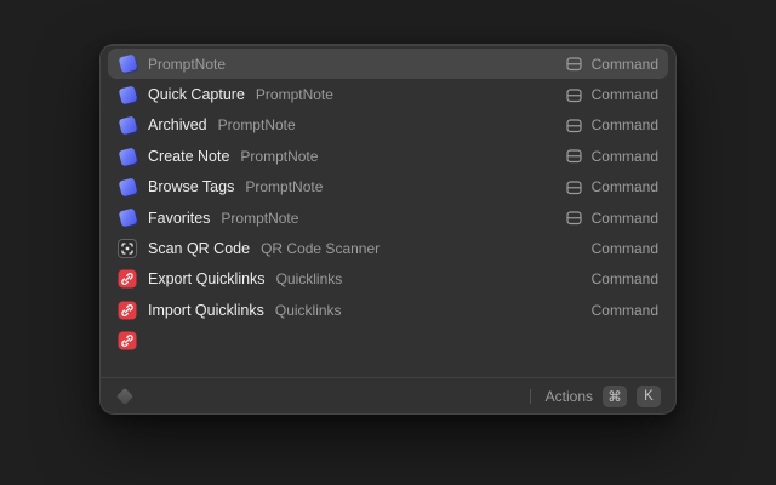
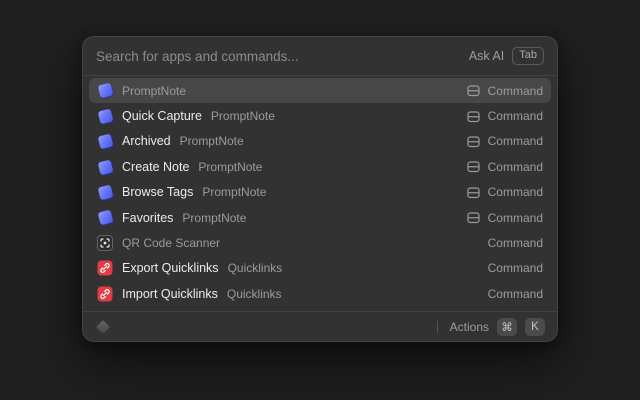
+ Search for apps and commands...
+ Ask AI
+ Tab
  PromptNote
  Command
  Quick Capture
  PromptNote
  Command
  Archived
  PromptNote
  Command
  Create Note
  PromptNote
  Command
  Browse Tags
  PromptNote
  Command
  Favorites
  PromptNote
  Command
- Scan QR Code
  QR Code Scanner
  Command
  Export Quicklinks
  Quicklinks
  Command
  Import Quicklinks
  Quicklinks
  Command
  Actions
  ⌘
  K
